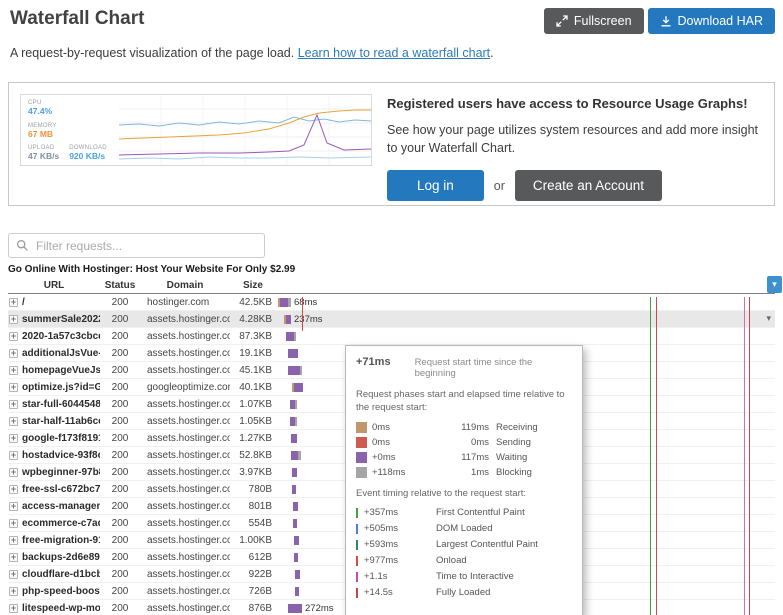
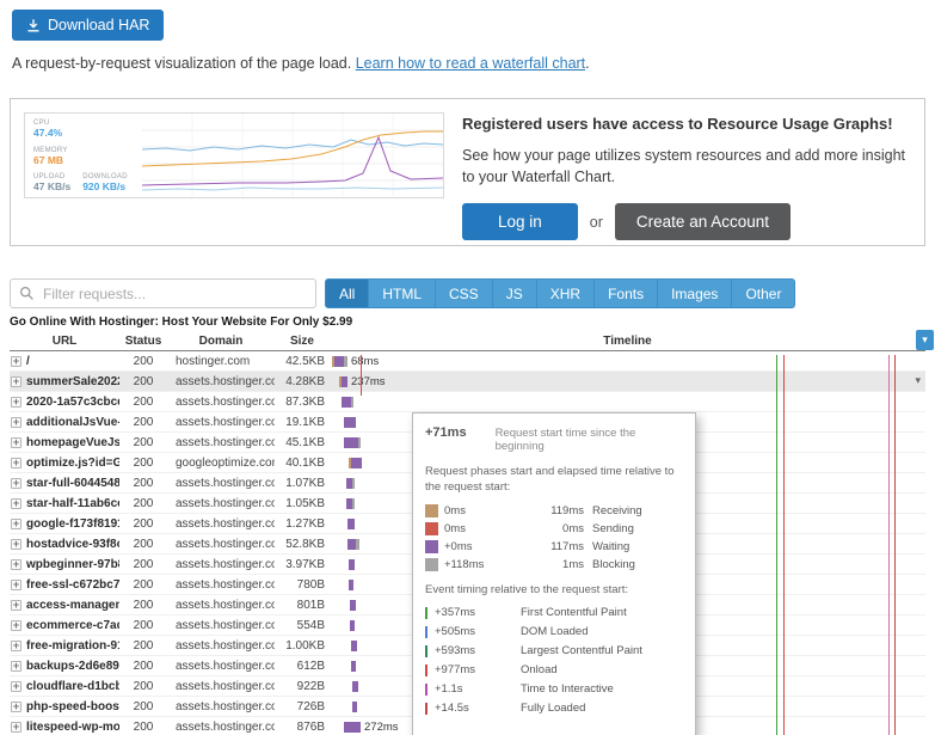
- Waterfall Chart
- Fullscreen
  Download HAR
  A request-by-request visualization of the page load. Learn how to read a waterfall chart.
  47.4%
  67 MB
  47 KB/s
  920 KB/s
  Registered users have access to Resource Usage Graphs!
  See how your page utilizes system resources and add more insight to your Waterfall Chart.
  Log in
  or
  Create an Account
  Filter requests...
+ All
+ HTML
+ CSS
+ JS
+ XHR
+ Fonts
+ Images
+ Other
  Go Online With Hostinger: Host Your Website For Only $2.99
  URL
  Status
  Domain
  Size
+ Timeline
  ▾
  +
  /
  200
  hostinger.com
  42.5KB
  6ms
  +
  200
  assets.hostinger.co
  4.28KB
  27ms
  ▾
  +
  2020-1a57c3cbc
  200
  assets.hostinger.co
  87.3KB
  +
  additionalJsVue-
  200
  assets.hostinger.co
  19.1KB
  +
  homepageVueJs
  200
  assets.hostinger.co
  45.1KB
  +
  optimize.js?id=G
  200
  googleoptimize.co
  40.1KB
  +
  star-full-6044548
  200
  assets.hostinger.co
  1.07KB
  +
  star-half-11ab6c
  200
  assets.hostinger.co
  1.05KB
  +
  google-f173f819
  200
  assets.hostinger.co
  1.27KB
  +
  hostadvice-93f8
  200
  assets.hostinger.co
  52.8KB
  +
  wpbeginner-97b
  200
  assets.hostinger.co
  3.97KB
  +
  free-ssl-c672bc7
  200
  assets.hostinger.co
  780B
  +
  access-manage
  200
  assets.hostinger.co
  801B
  +
  ecommerce-c7a
  200
  assets.hostinger.co
  554B
  +
  free-migration-9
  200
  assets.hostinger.co
  1.00KB
  +
  backups-2d6e89
  200
  assets.hostinger.co
  612B
  +
  cloudflare-d1bcb
  200
  assets.hostinger.co
  922B
  +
  php-speed-boos
  200
  assets.hostinger.co
  726B
  +
  litespeed-wp-mo
  200
  assets.hostinger.co
  876B
  272ms
  +71ms
  Request start time since the beginning
  Request phases start and elapsed time relative to the request start:
  0ms
  119ms
  Receiving
  0ms
  0ms
  Sending
  +0ms
  117ms
  Waiting
  +118ms
  1ms
  Blocking
  Event timing relative to the request start:
  +357ms
  First Contentful Paint
  +505ms
  DOM Loaded
  +593ms
  Largest Contentful Paint
  +977ms
  Onload
  +1.1s
  Time to Interactive
  +14.5s
  Fully Loaded
